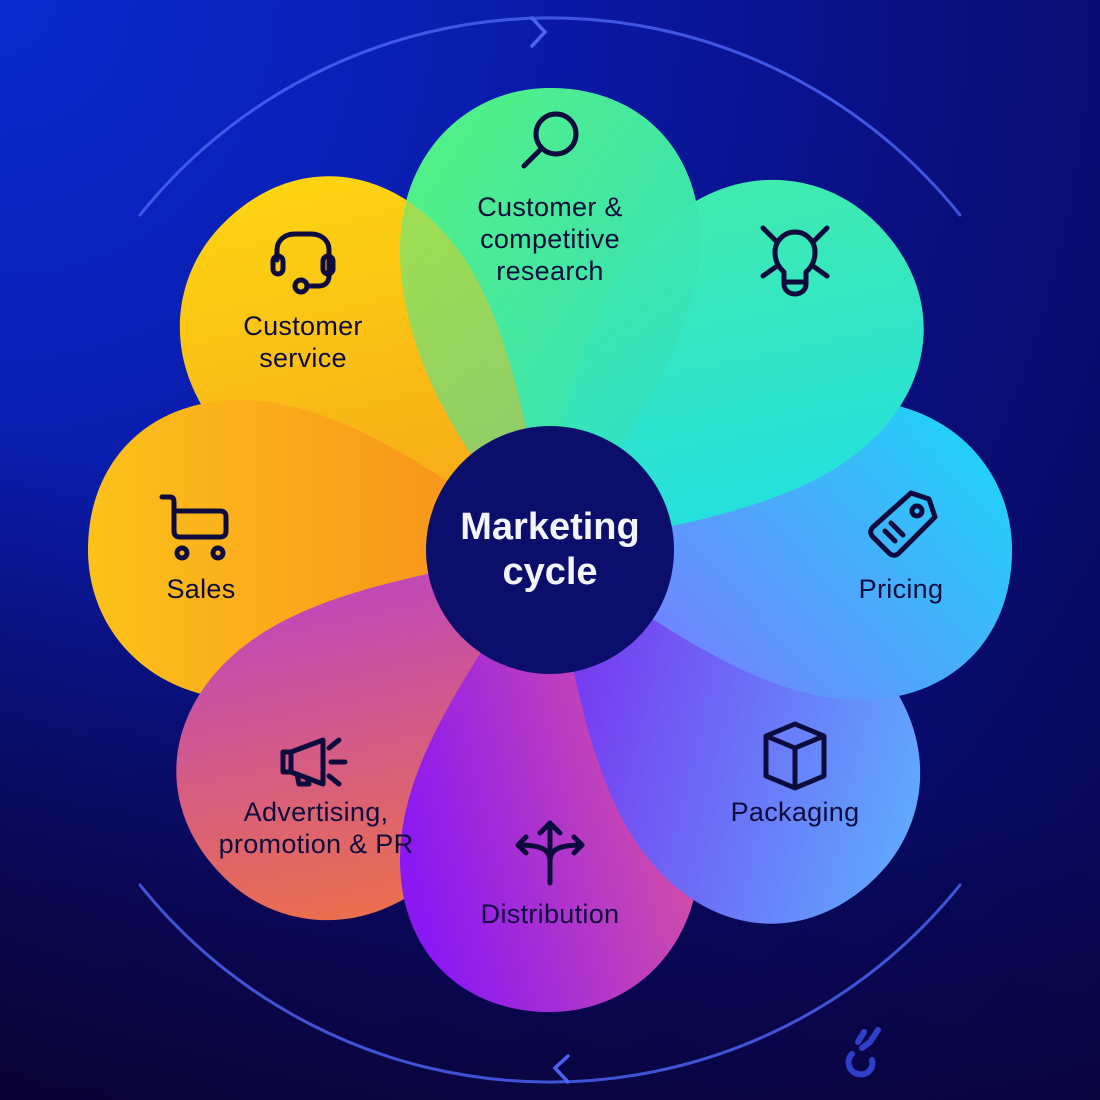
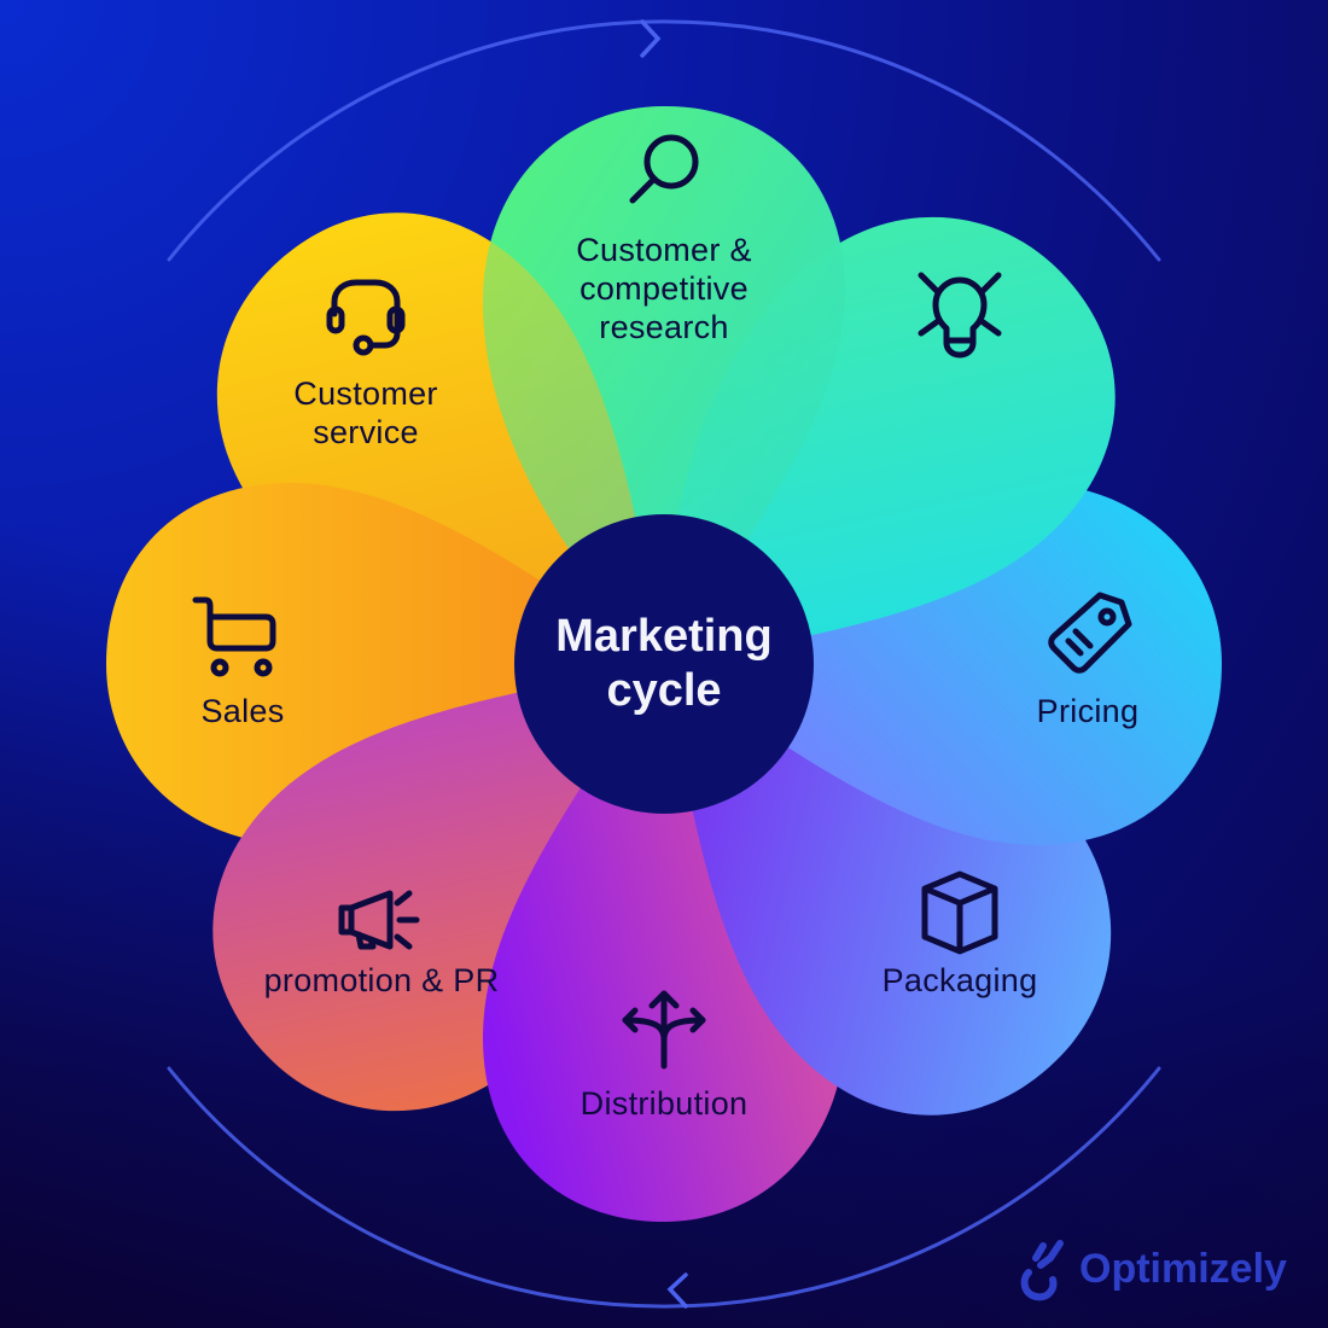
  Customer &
  competitive
  research
  Pricing
  Packaging
  Distribution
- Advertising,
  promotion & PR
  Sales
  Customer
  service
  Marketing
  cycle
+ Optimizely
